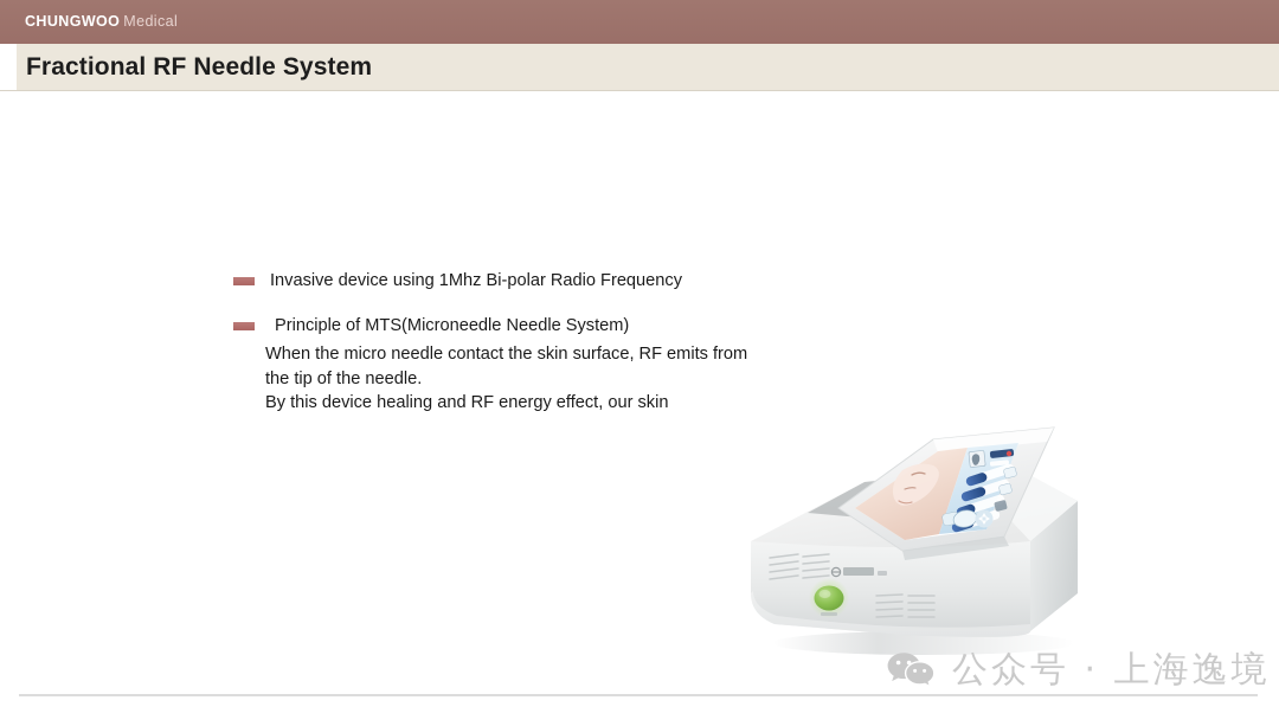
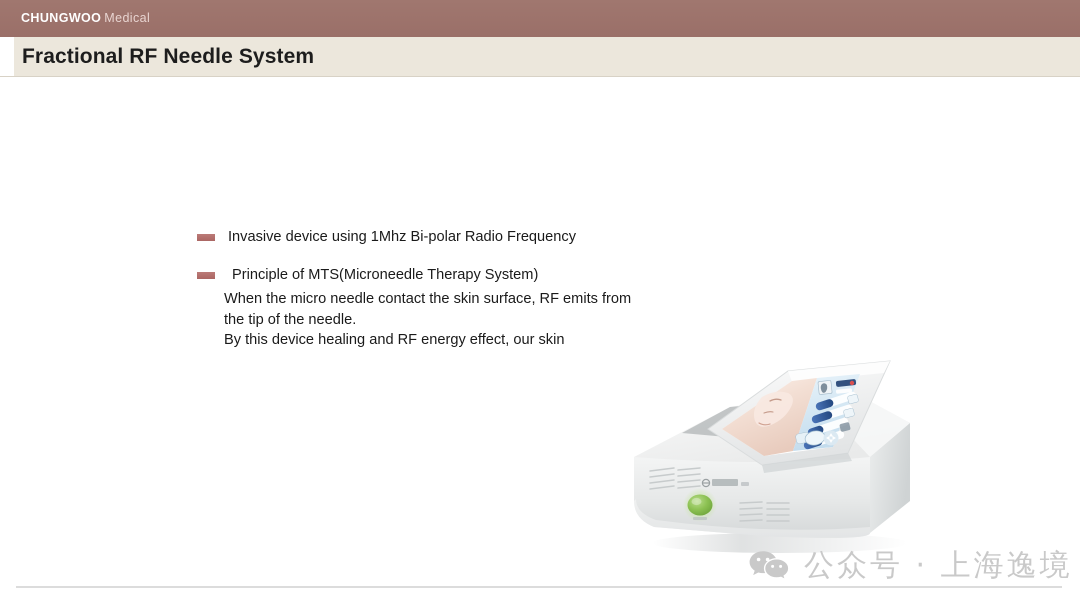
  CHUNGWOO Medical
  Fractional RF Needle System
  Invasive device using 1Mhz Bi-polar Radio Frequency
- Principle of MTS(Microneedle Needle System)
+ Principle of MTS(Microneedle Therapy System)
  When the micro needle contact the skin surface, RF emits from
  the tip of the needle.
  By this device healing and RF energy effect, our skin
  公众号 · 上海逸境
